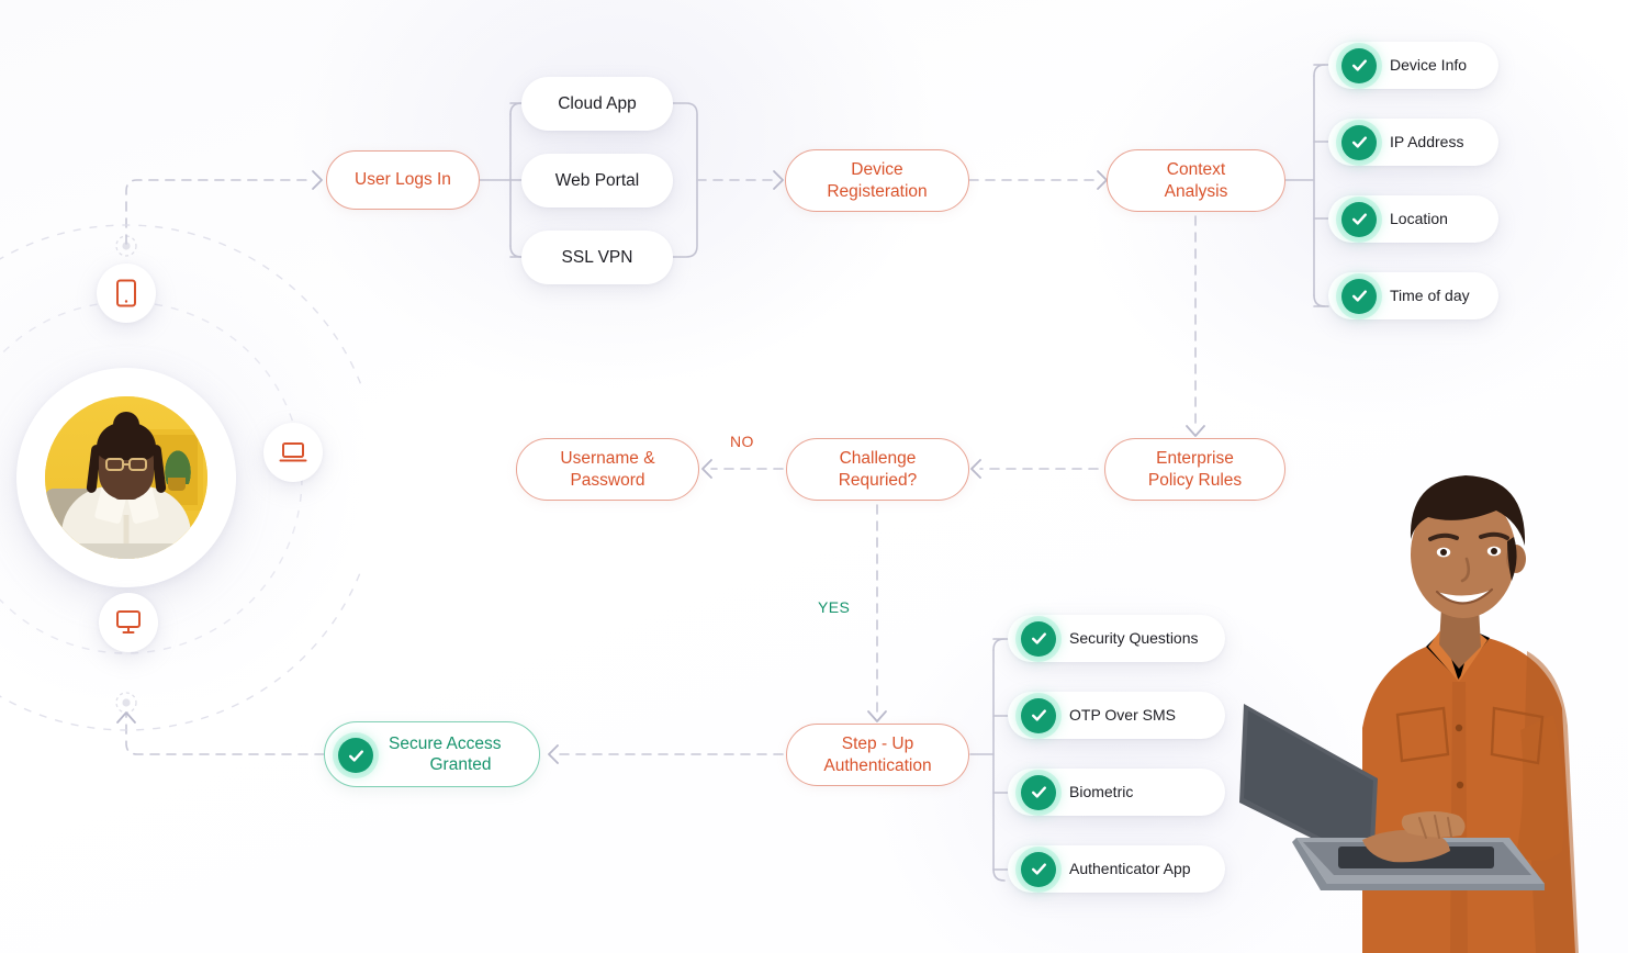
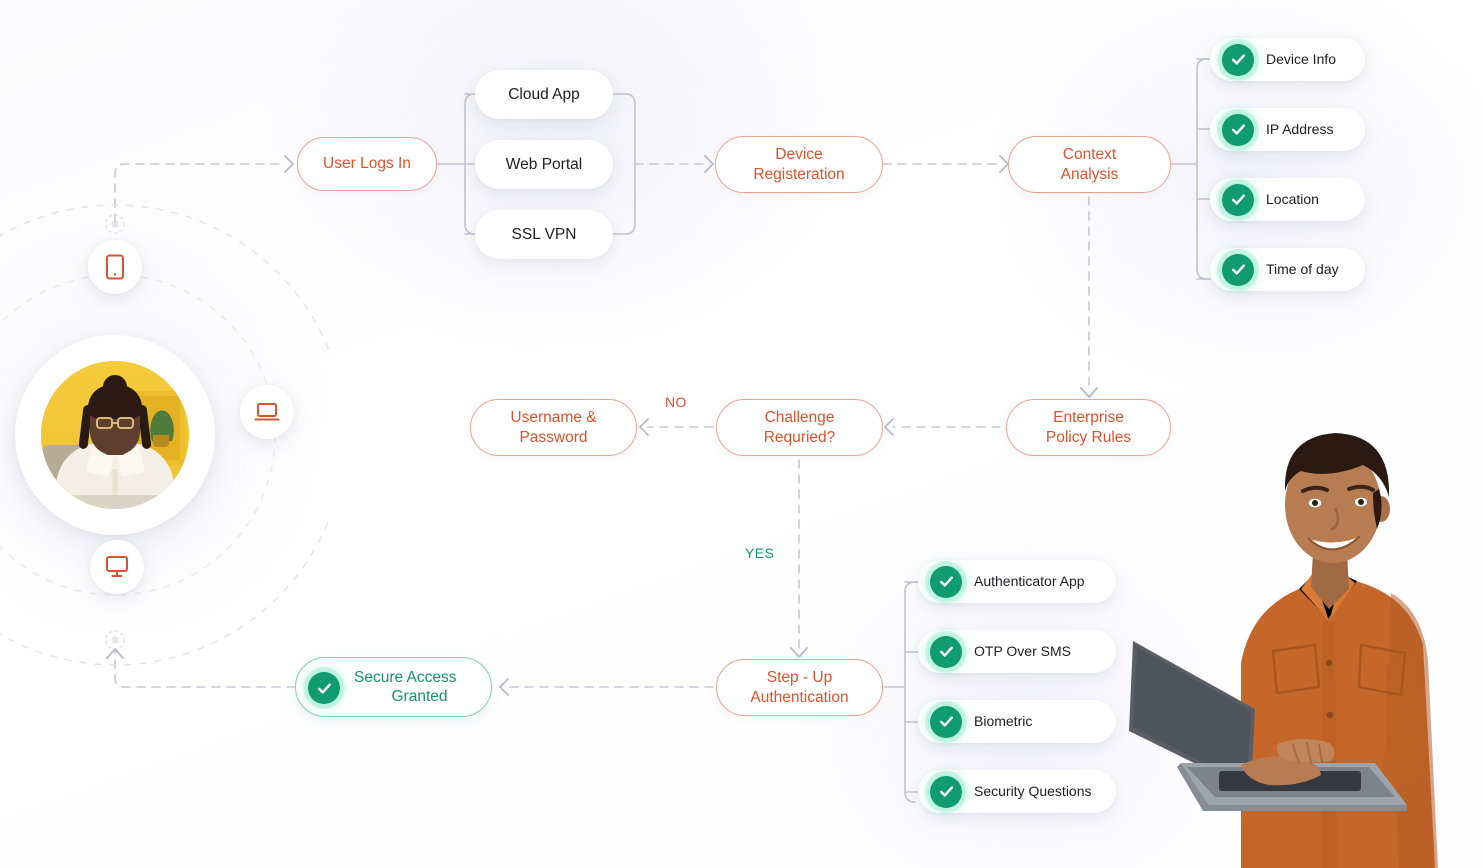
  User Logs In
  Cloud App
  Web Portal
  SSL VPN
  Device
  Registeration
  Context
  Analysis
  Device Info
  IP Address
  Location
  Time of day
  Enterprise
  Policy Rules
  Challenge
  Requried?
  Username &
  Password
  NO
  YES
  Step - Up
  Authentication
- Security Questions
+ Authenticator App
  OTP Over SMS
  Biometric
- Authenticator App
+ Security Questions
  Secure Access
  Granted
